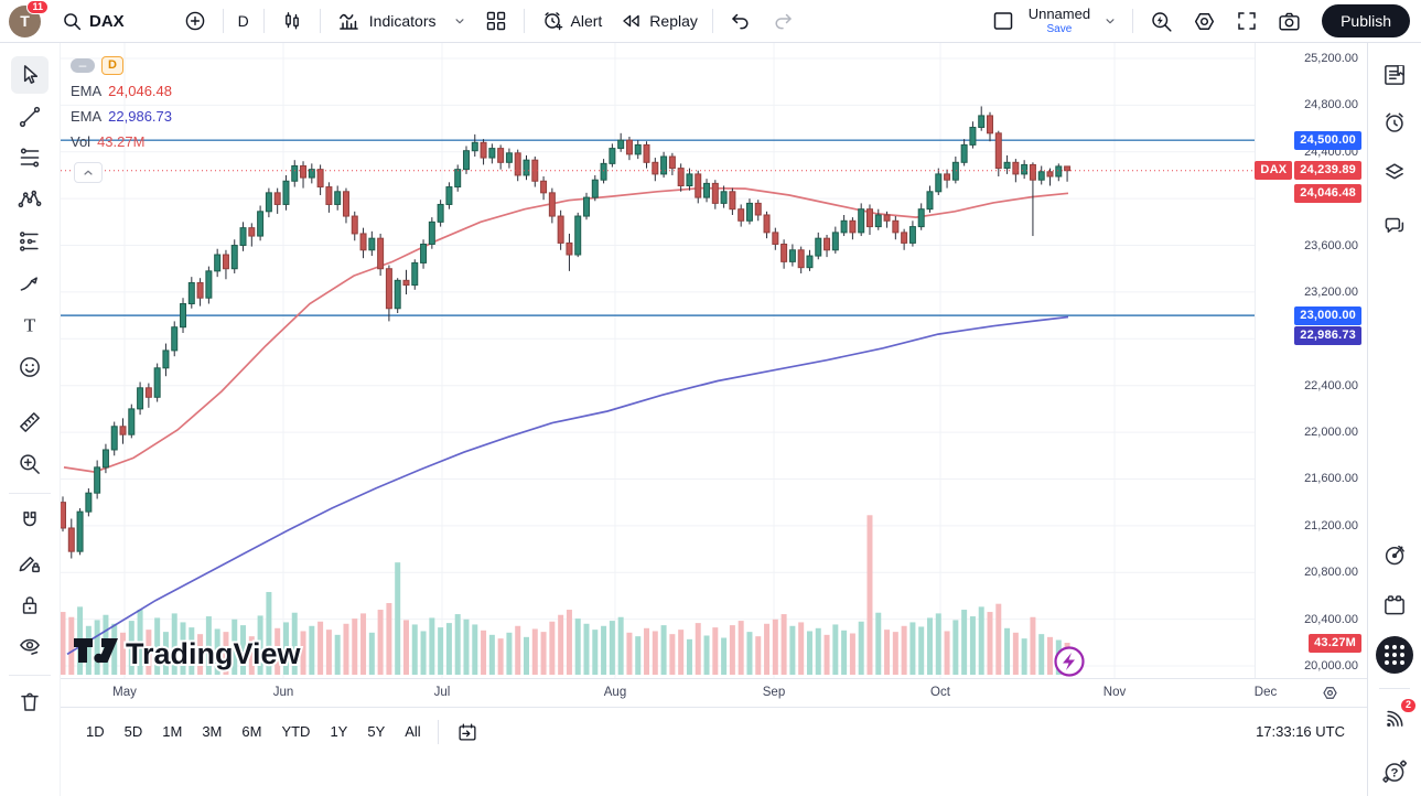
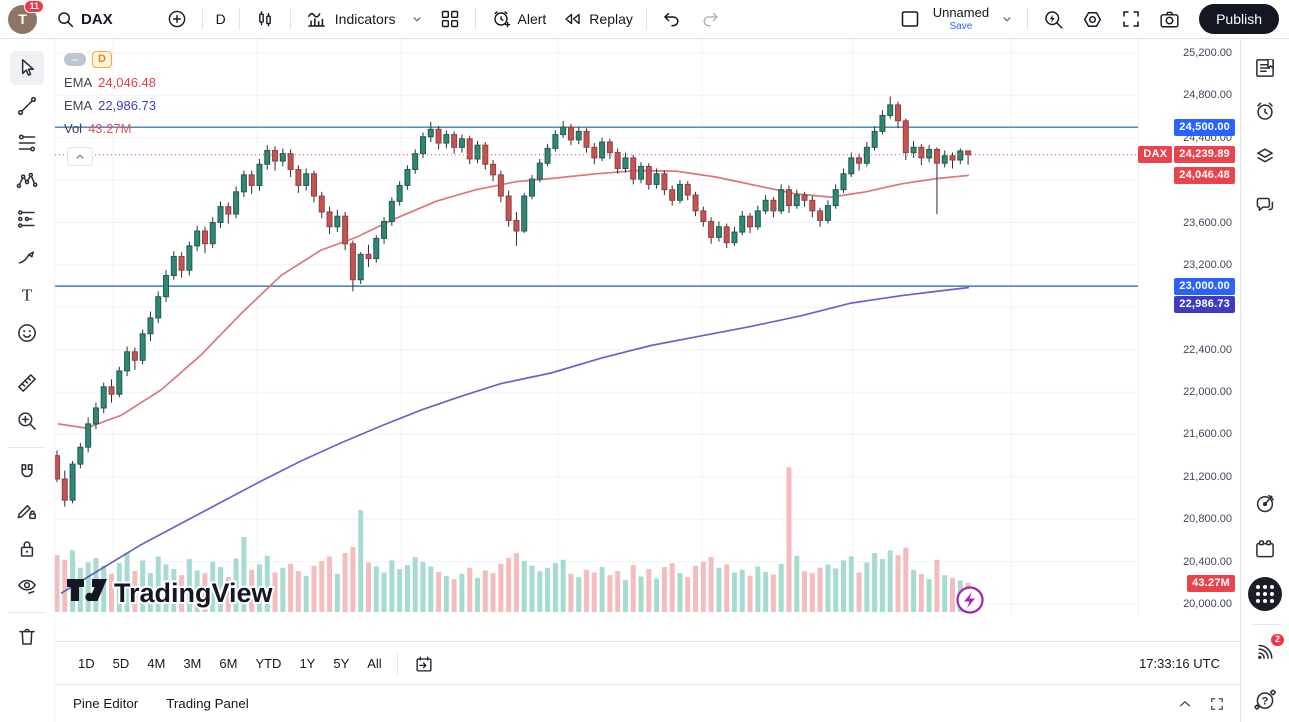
  T
  11
  DAX
  D
  Indicators
  Alert
  Replay
  Unnamed
  Save
  Publish
  T
  TradingView
  –
  D
  EMA
  24,046.48
  EMA
  22,986.73
  Vol
  43.27M
  25,200.00
  24,800.00
  24,400.00
  23,600.00
  23,200.00
  22,400.00
  22,000.00
  21,600.00
  21,200.00
  20,800.00
  20,400.00
  20,000.00
  24,500.00
  DAX
  24,239.89
  24,046.48
  23,000.00
  22,986.73
  43.27M
- May
- Jun
- Jul
- Aug
- Sep
- Oct
- Nov
- Dec
  1D
  5D
- 1M
+ 4M
  3M
  6M
  YTD
  1Y
  5Y
  All
  17:33:16 UTC
+ Pine Editor
+ Trading Panel
  2
  ?
